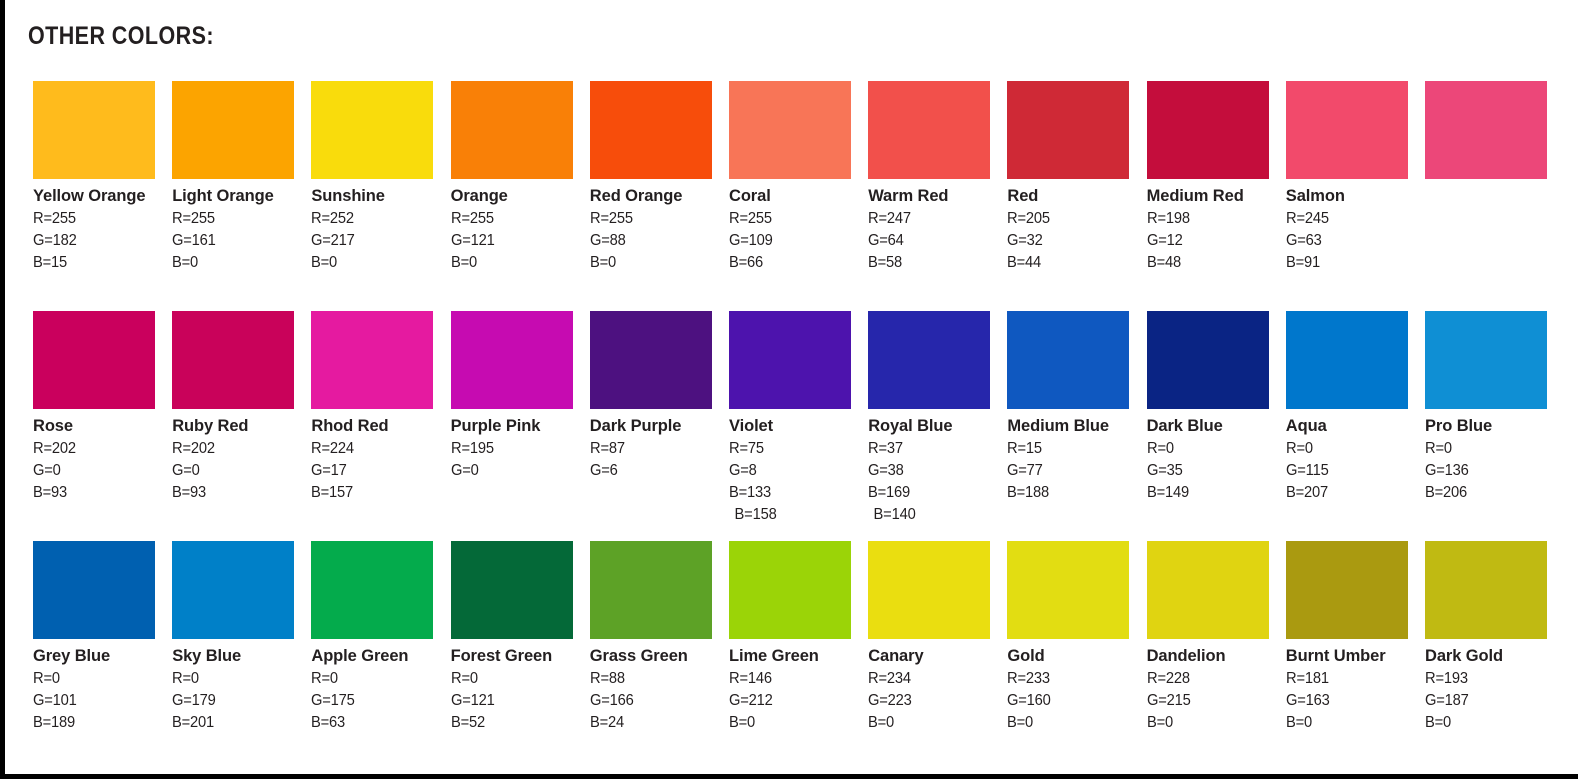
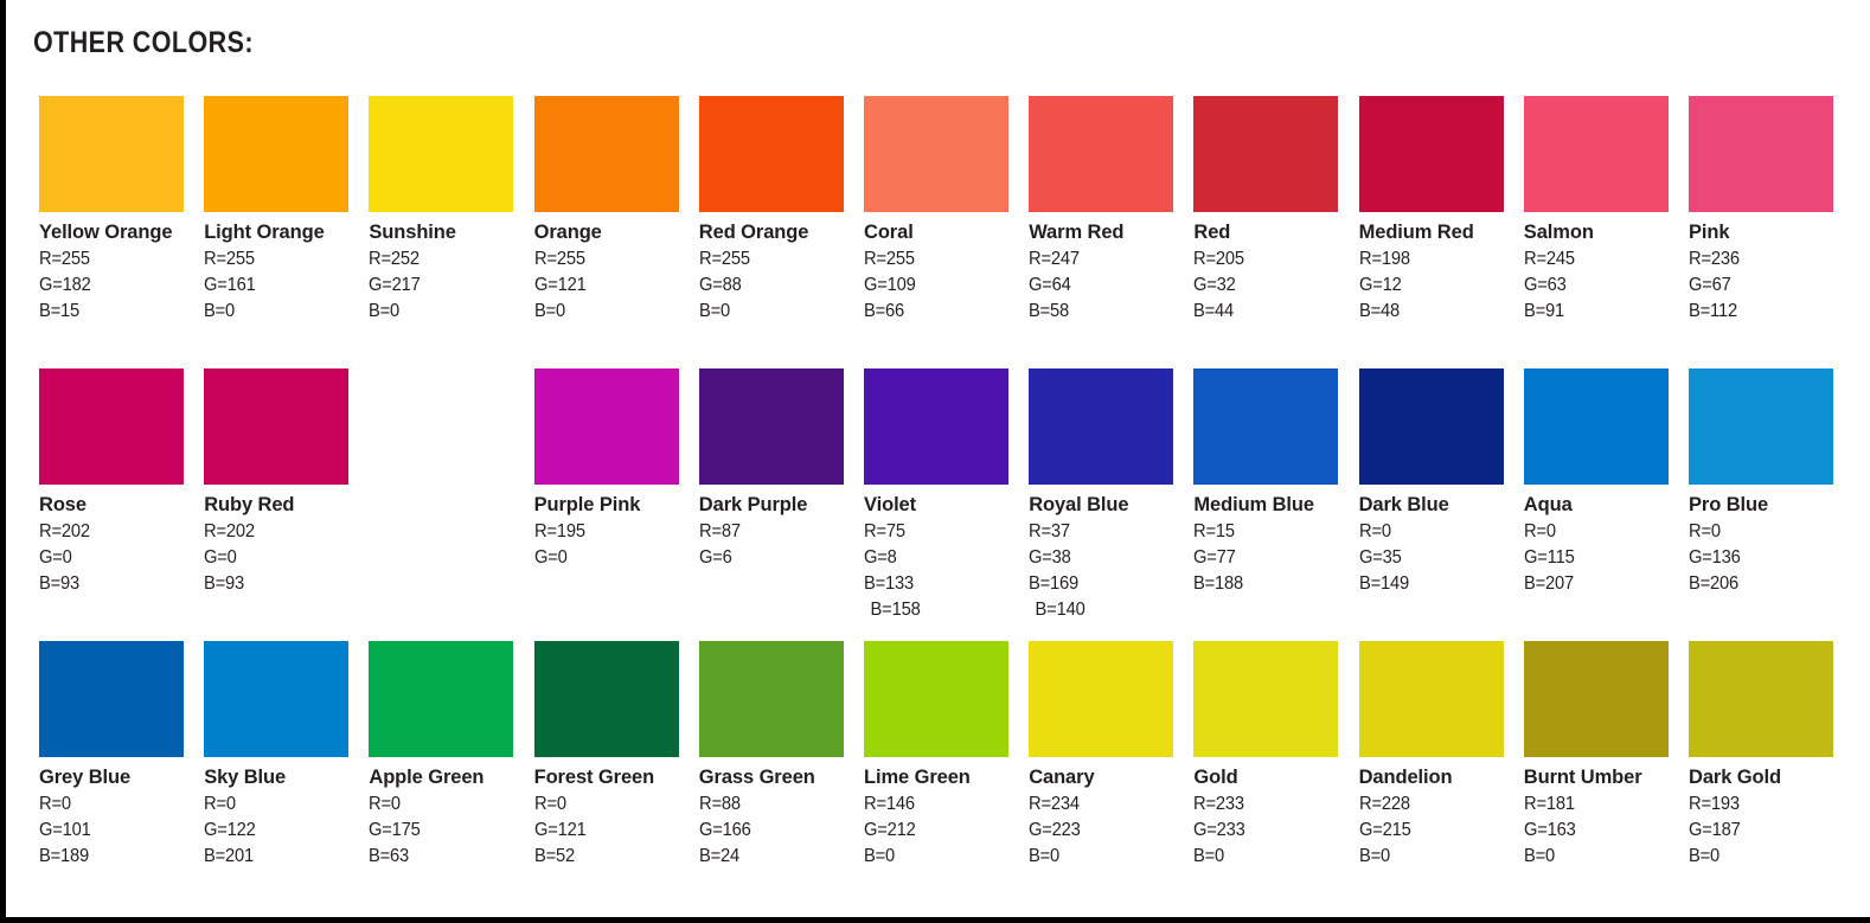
  OTHER COLORS:
  Yellow Orange
  R=255
  G=182
  B=15
  Light Orange
  R=255
  G=161
  B=0
  Sunshine
  R=252
  G=217
  B=0
  Orange
  R=255
  G=121
  B=0
  Red Orange
  R=255
  G=88
  B=0
  Coral
  R=255
  G=109
  B=66
  Warm Red
  R=247
  G=64
  B=58
  Red
  R=205
  G=32
  B=44
  Medium Red
  R=198
  G=12
  B=48
  Salmon
  R=245
  G=63
  B=91
+ Pink
+ R=236
+ G=67
+ B=112
  Rose
  R=202
  G=0
  B=93
  Ruby Red
  R=202
  G=0
  B=93
- Rhod Red
- R=224
- G=17
- B=157
  Purple Pink
  R=195
  G=0
  Dark Purple
  R=87
  G=6
  Violet
  R=75
  G=8
  B=133
  B=158
  Royal Blue
  R=37
  G=38
  B=169
  B=140
  Medium Blue
  R=15
  G=77
  B=188
  Dark Blue
  R=0
  G=35
  B=149
  Aqua
  R=0
  G=115
  B=207
  Pro Blue
  R=0
  G=136
  B=206
  Grey Blue
  R=0
  G=101
  B=189
  Sky Blue
  R=0
- G=179
+ G=122
  B=201
  Apple Green
  R=0
  G=175
  B=63
  Forest Green
  R=0
  G=121
  B=52
  Grass Green
  R=88
  G=166
  B=24
  Lime Green
  R=146
  G=212
  B=0
  Canary
  R=234
  G=223
  B=0
  Gold
  R=233
- G=160
+ G=233
  B=0
  Dandelion
  R=228
  G=215
  B=0
  Burnt Umber
  R=181
  G=163
  B=0
  Dark Gold
  R=193
  G=187
  B=0
